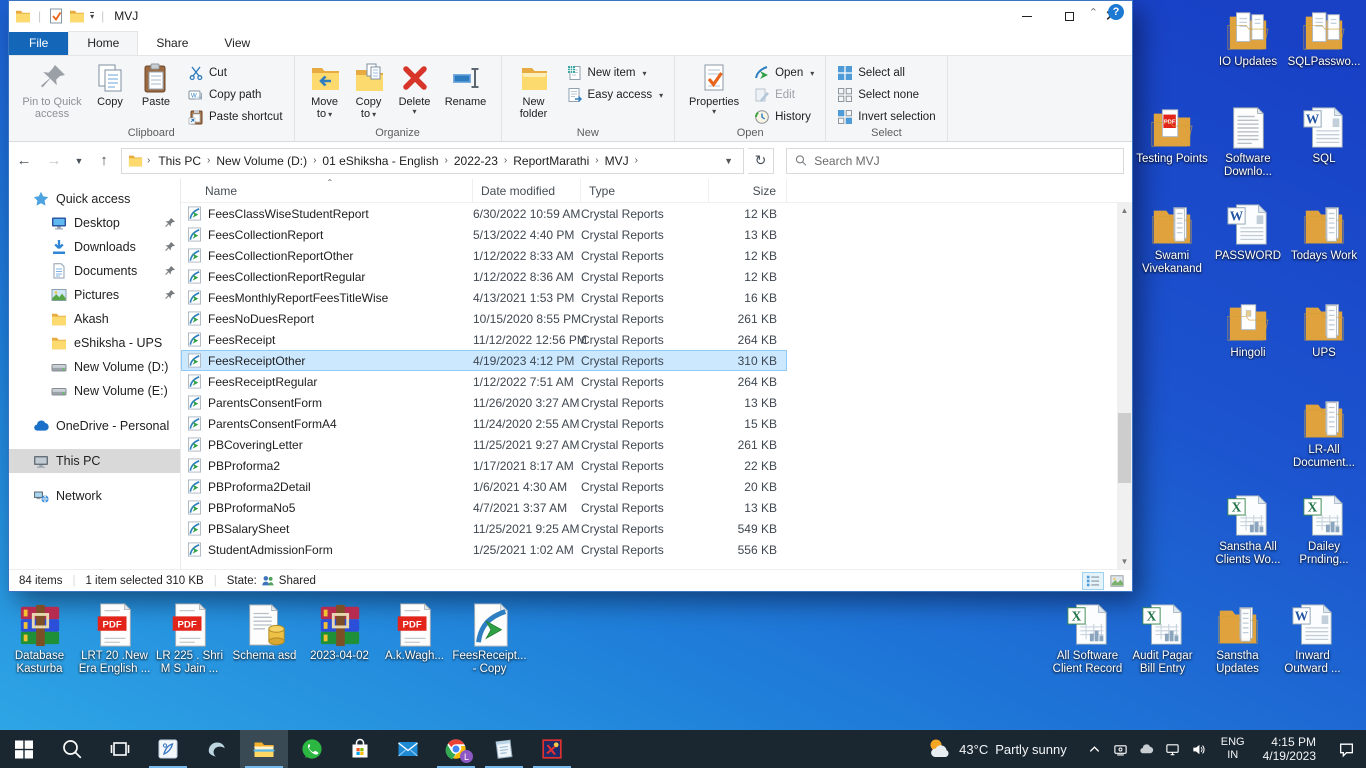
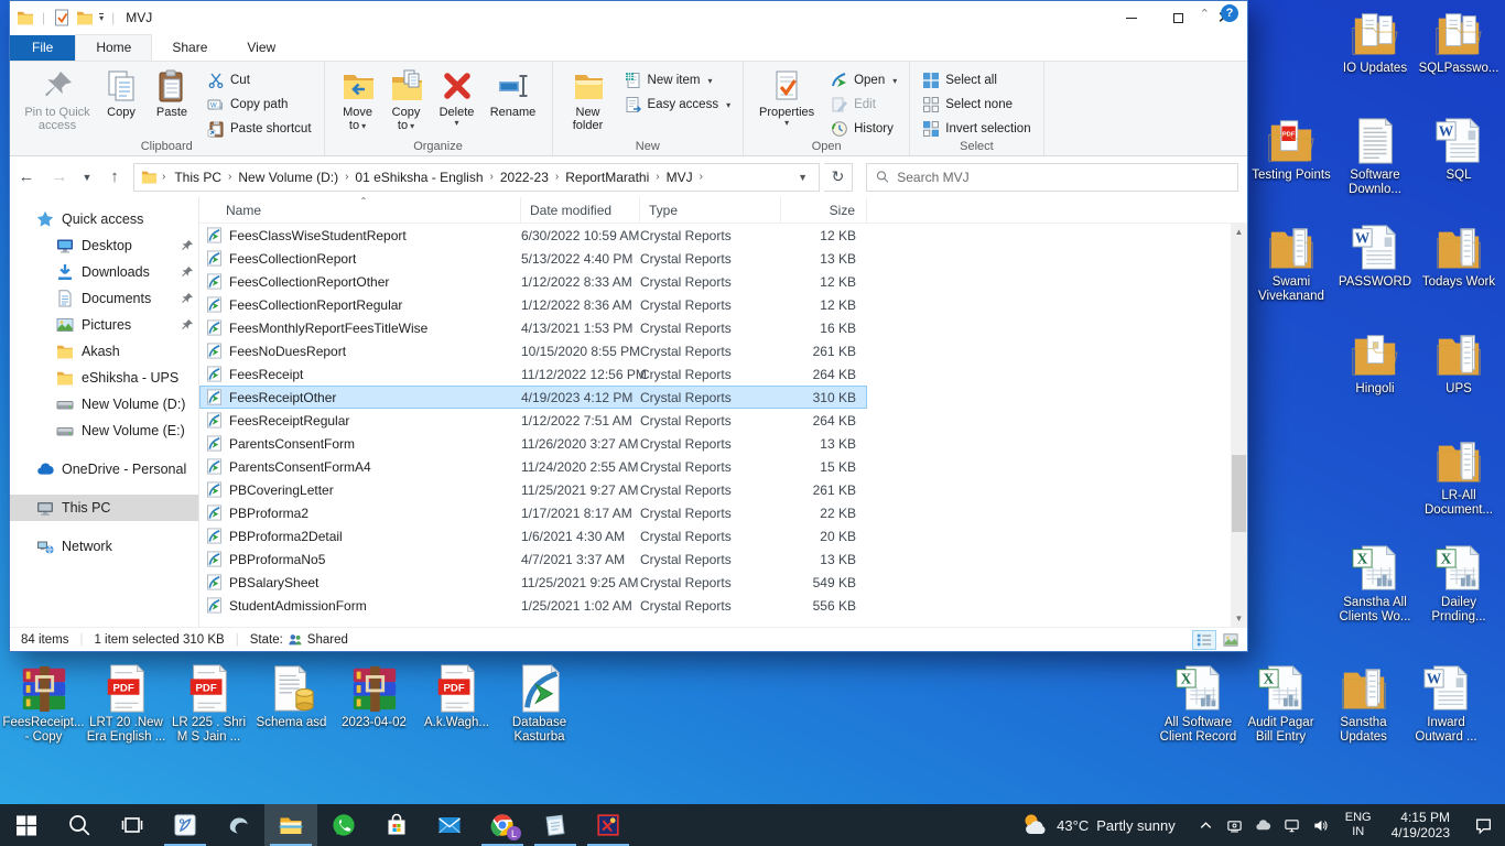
  |
  ▾
  |
  MVJ
  File
  Home
  Share
  View
  ⌃
  ?
  Pin to Quick access
  Copy
  Paste
  Cut
  Copy path
  Paste shortcut
  Clipboard
  Move to ▾
  Copy to ▾
  Delete
  ▾
  Rename
  Organize
  New folder
  New item
  ▾
  Easy access
  ▾
  New
  Properties
  ▾
  Open
  ▾
  Edit
  History
  Open
  Select all
  Select none
  Invert selection
  Select
  ←
  →
  ▼
  ↑
  ›
  This PC
  ›
  New Volume (D:)
  ›
  01 eShiksha - English
  ›
  2022-23
  ›
  ReportMarathi
  ›
  MVJ
  ›
  ▼
  ↻
  Search MVJ
  Quick access
  Desktop
  Downloads
  Documents
  Pictures
  Akash
  eShiksha - UPS
  New Volume (D:)
  New Volume (E:)
  OneDrive - Personal
  This PC
  Network
  ⌃
  Name
  Date modified
  Type
  Size
  FeesClassWiseStudentReport
  6/30/2022 10:59 AM
  Crystal Reports
  12 KB
  FeesCollectionReport
  5/13/2022 4:40 PM
  Crystal Reports
  13 KB
  FeesCollectionReportOther
  1/12/2022 8:33 AM
  Crystal Reports
  12 KB
  FeesCollectionReportRegular
  1/12/2022 8:36 AM
  Crystal Reports
  12 KB
  FeesMonthlyReportFeesTitleWise
  4/13/2021 1:53 PM
  Crystal Reports
  16 KB
  FeesNoDuesReport
  10/15/2020 8:55 PM
  Crystal Reports
  261 KB
  FeesReceipt
  11/12/2022 12:56 P
  Crystal Reports
  264 KB
  FeesReceiptOther
  4/19/2023 4:12 PM
  Crystal Reports
  310 KB
  FeesReceiptRegular
  1/12/2022 7:51 AM
  Crystal Reports
  264 KB
  ParentsConsentForm
  11/26/2020 3:27 AM
  Crystal Reports
  13 KB
  ParentsConsentFormA4
  11/24/2020 2:55 AM
  Crystal Reports
  15 KB
  PBCoveringLetter
  11/25/2021 9:27 AM
  Crystal Reports
  261 KB
  PBProforma2
  1/17/2021 8:17 AM
  Crystal Reports
  22 KB
  PBProforma2Detail
  1/6/2021 4:30 AM
  Crystal Reports
  20 KB
  PBProformaNo5
  4/7/2021 3:37 AM
  Crystal Reports
  13 KB
  PBSalarySheet
  11/25/2021 9:25 AM
  Crystal Reports
  549 KB
  StudentAdmissionForm
  1/25/2021 1:02 AM
  Crystal Reports
  556 KB
  ▲
  ▼
  84 items
  1 item selected 310 KB
  |
  State:
  Shared
  IO Updates
  SQLPasswo...
  Testing Points
  Software Downlo...
  SQL
  Swami Vivekanand
  PASSWORD
  Todays Work
  Hingoli
  UPS
  LR-All Document...
  Sanstha All Clients Wo...
  Dailey Prnding...
- Database Kasturba
+ FeesReceipt... - Copy
  LRT 20 .New Era English ...
  LR 225 . Shri M S Jain ...
  Schema asd
  2023-04-02
  A.k.Wagh...
- FeesReceipt... - Copy
+ Database Kasturba
  All Software Client Record
  Audit Pagar Bill Entry
  Sanstha Updates
  Inward Outward ...
  L
  43°C
  Partly sunny
  ENG
  IN
  4:15 PM
  4/19/2023
